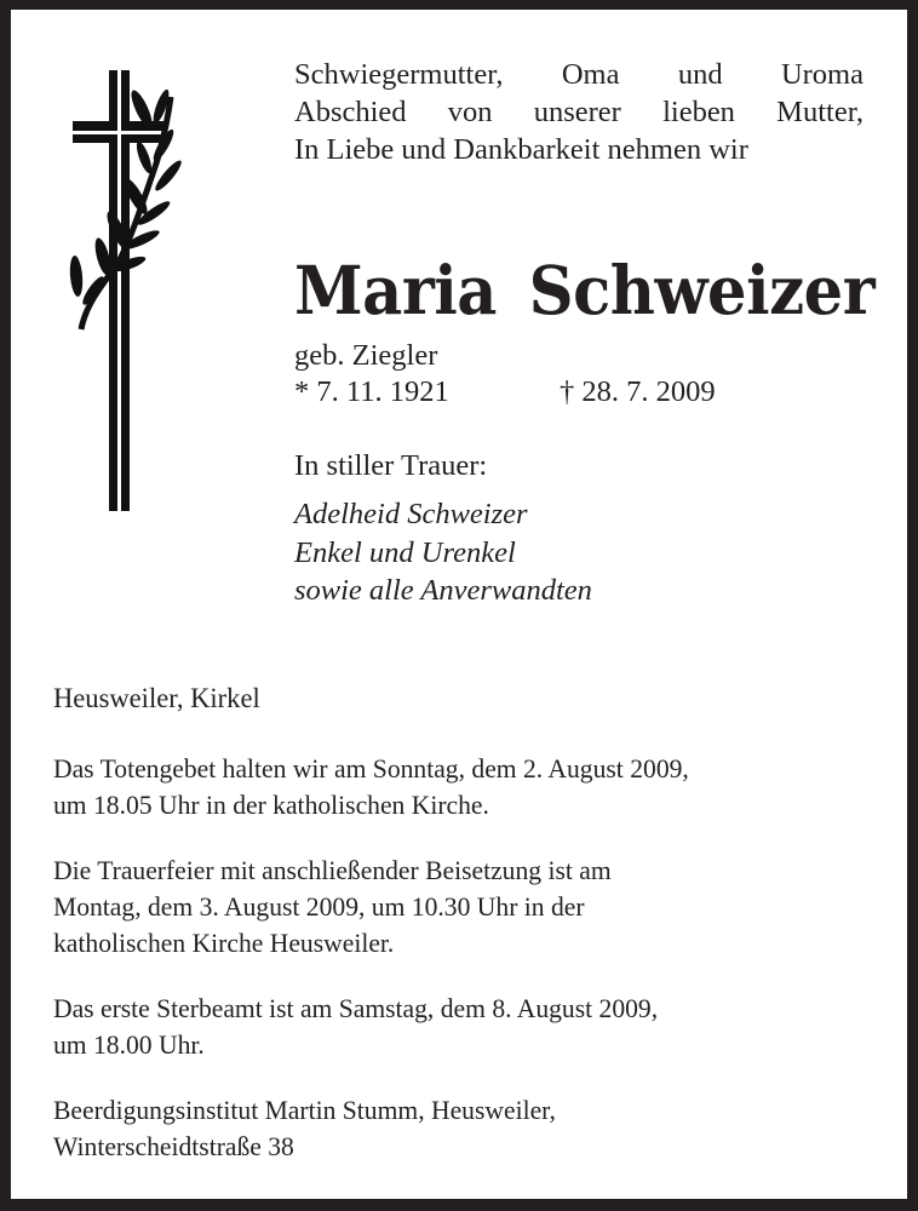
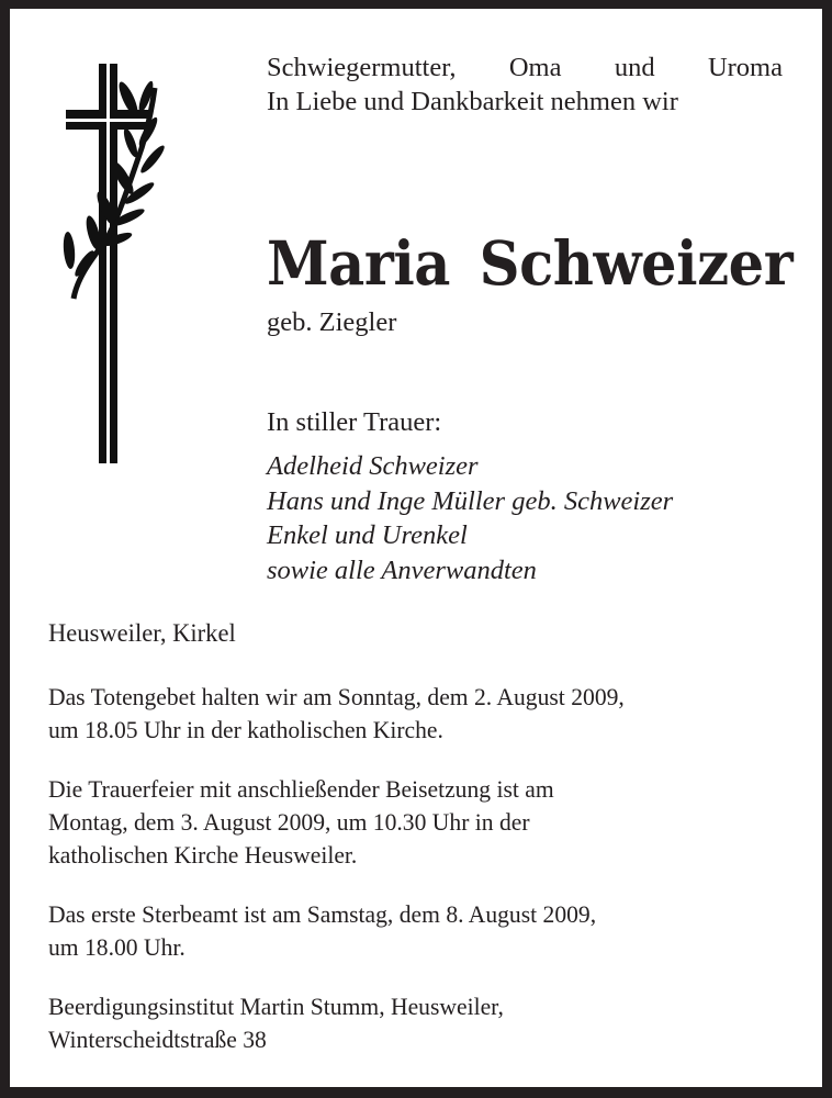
  Schwiegermutter, Oma und Uroma
- Abschied von unserer lieben Mutter,
  In Liebe und Dankbarkeit nehmen wir
  Maria Schweizer
  geb. Ziegler
- * 7. 11. 1921
- † 28. 7. 2009
  In stiller Trauer:
  Adelheid Schweizer
+ Hans und Inge Müller geb. Schweizer
  Enkel und Urenkel
  sowie alle Anverwandten
  Heusweiler, Kirkel
  Das Totengebet halten wir am Sonntag, dem 2. August 2009,
  um 18.05 Uhr in der katholischen Kirche.
  Die Trauerfeier mit anschließender Beisetzung ist am
  Montag, dem 3. August 2009, um 10.30 Uhr in der
  katholischen Kirche Heusweiler.
  Das erste Sterbeamt ist am Samstag, dem 8. August 2009,
  um 18.00 Uhr.
  Beerdigungsinstitut Martin Stumm, Heusweiler,
  Winterscheidtstraße 38
